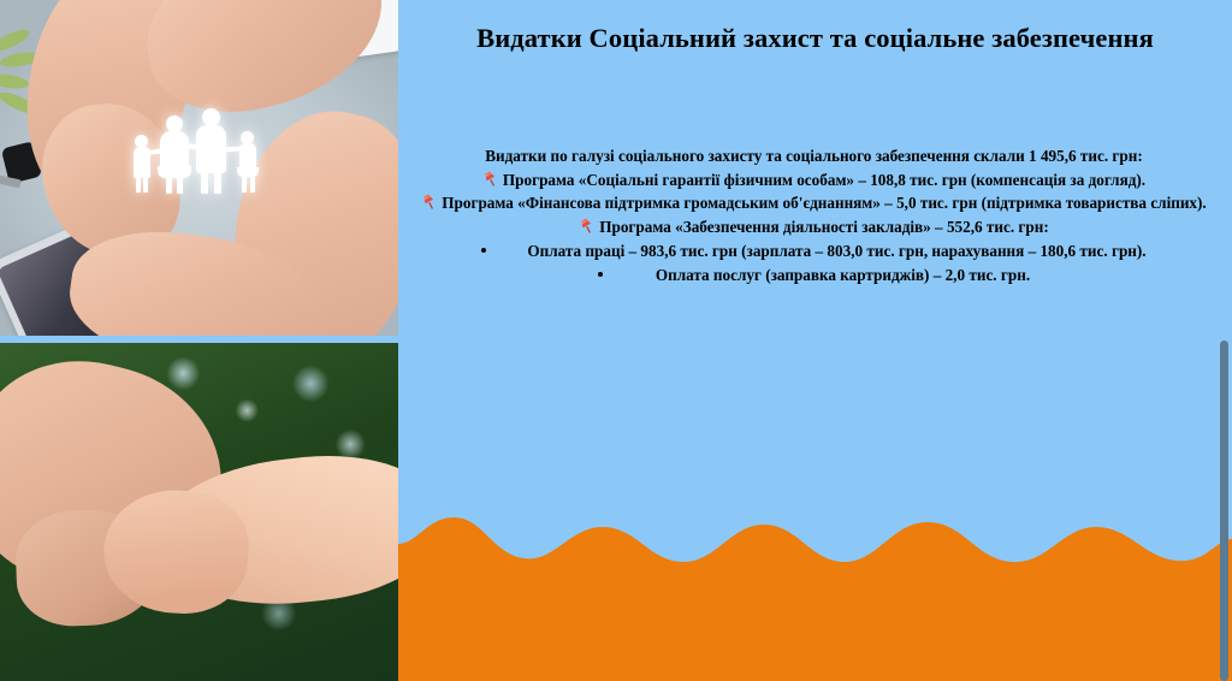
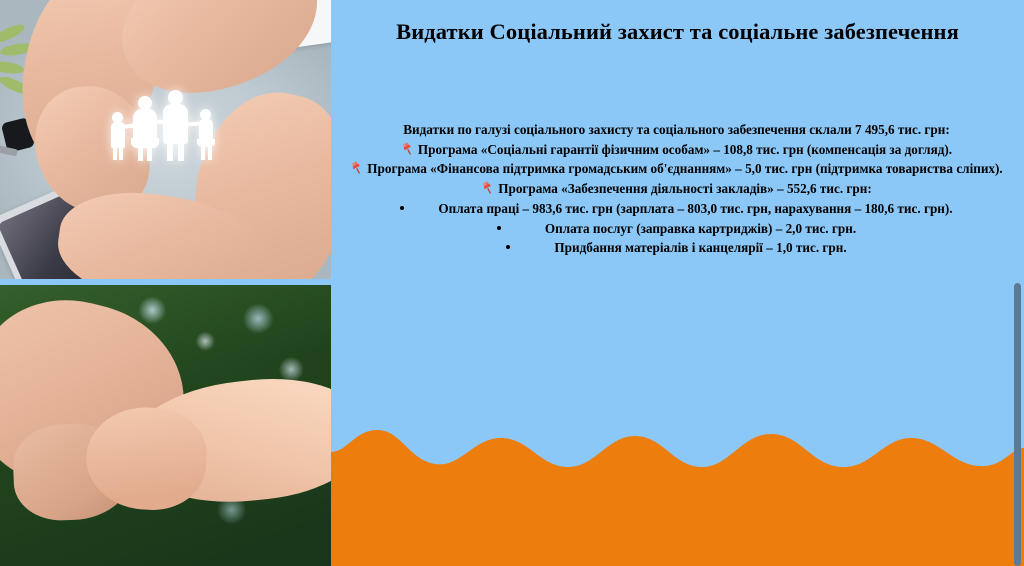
  Видатки Соціальний захист та соціальне забезпечення
- Видатки по галузі соціального захисту та соціального забезпечення склали 1 495,6 тис. грн:
+ Видатки по галузі соціального захисту та соціального забезпечення склали 7 495,6 тис. грн:
  Програма «Соціальні гарантії фізичним особам» – 108,8 тис. грн (компенсація за догляд).
  Програма «Фінансова підтримка громадським об'єднанням» – 5,0 тис. грн (підтримка товариства сліпих).
  Програма «Забезпечення діяльності закладів» – 552,6 тис. грн:
  Оплата праці – 983,6 тис. грн (зарплата – 803,0 тис. грн, нарахування – 180,6 тис. грн).
  Оплата послуг (заправка картриджів) – 2,0 тис. грн.
+ Придбання матеріалів і канцелярії – 1,0 тис. грн.
